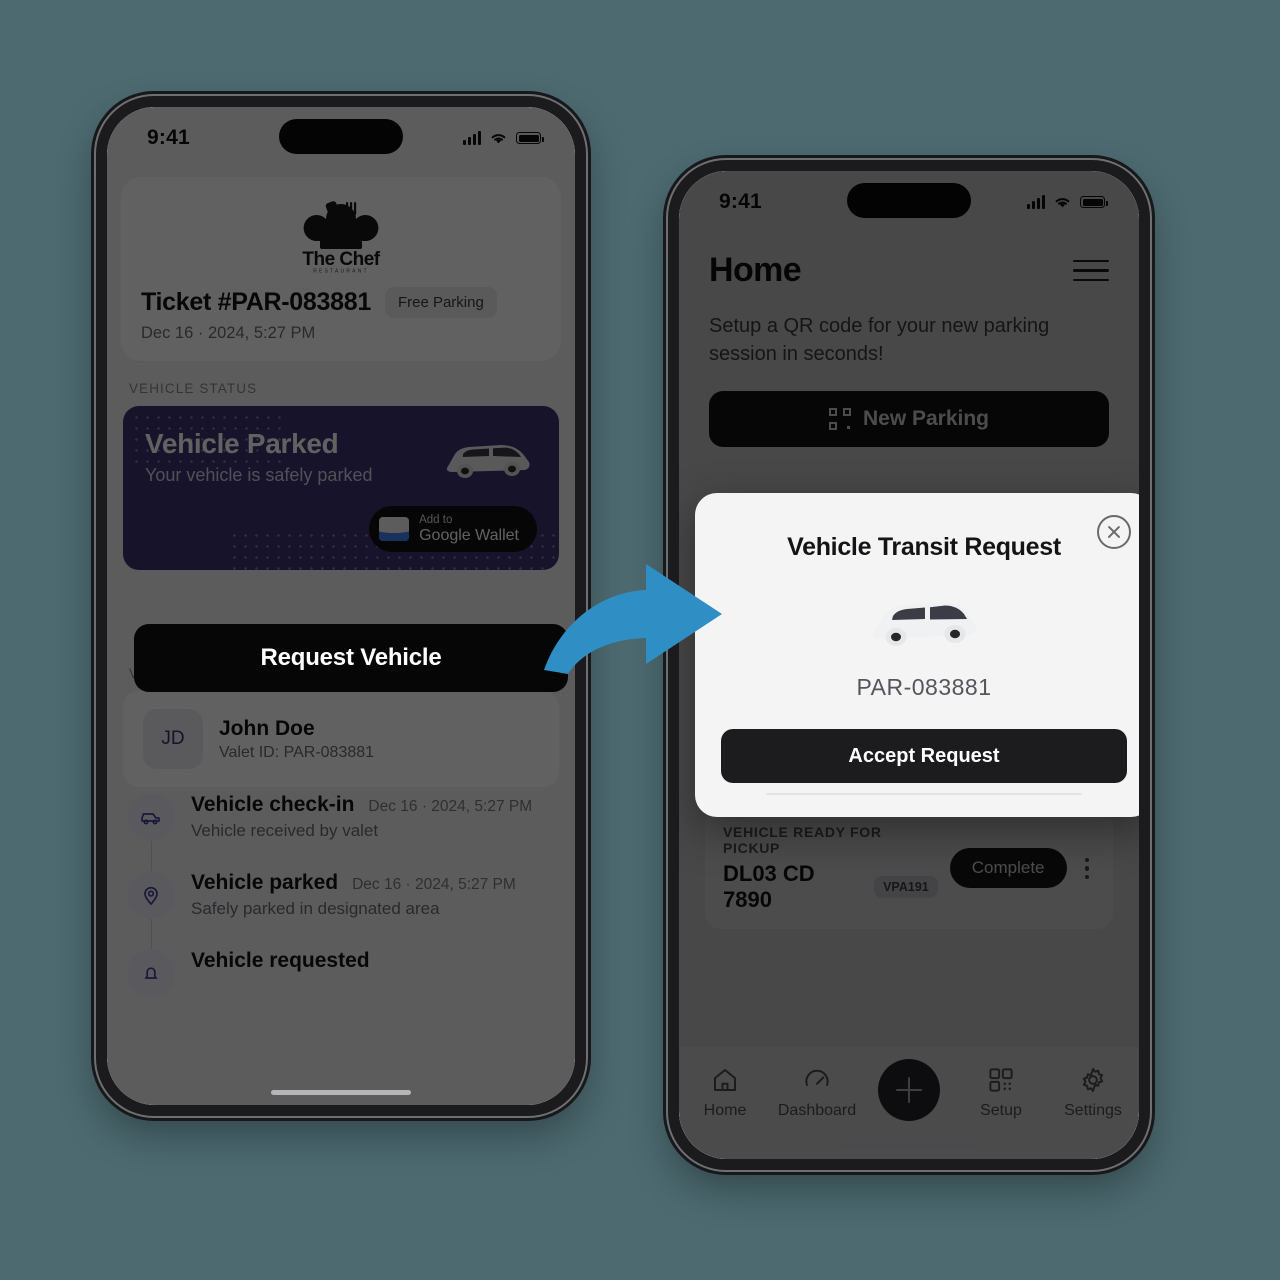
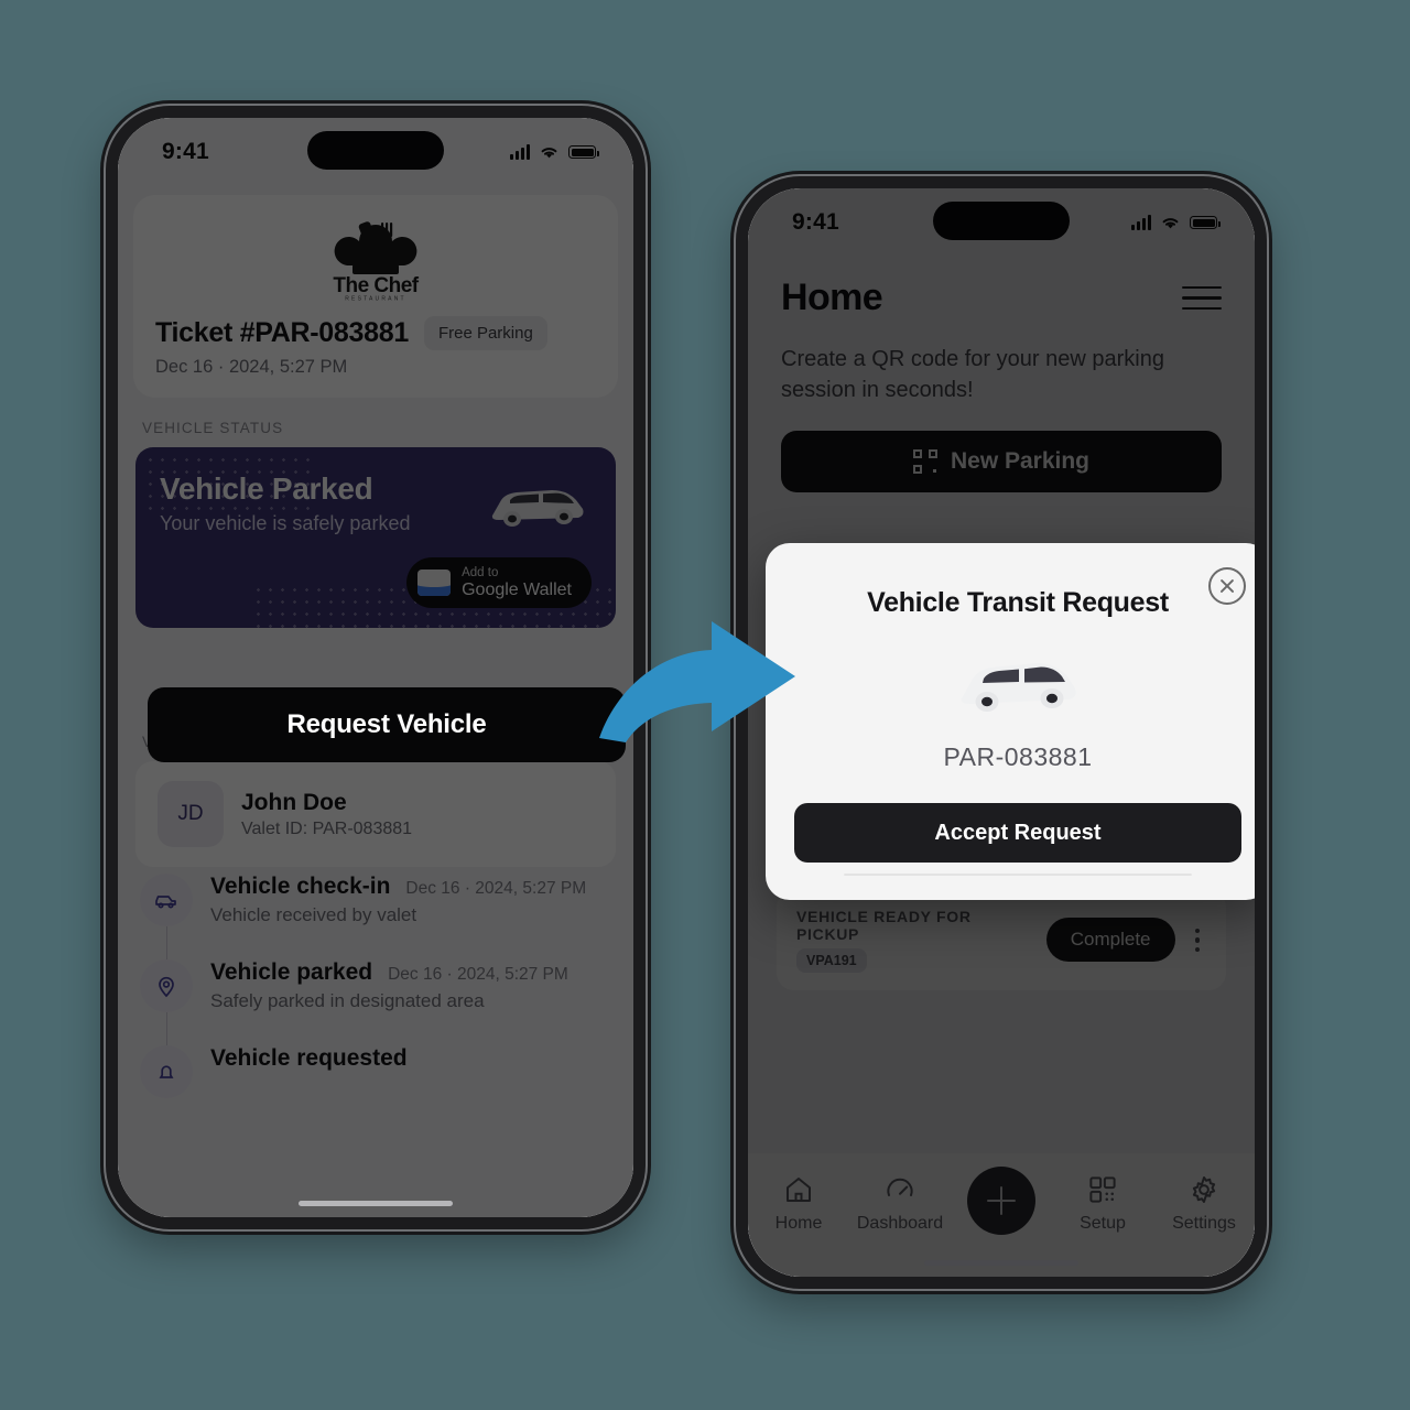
  9:41
  The Chef
  Ticket #PAR-083881
  Free Parking
  Dec 16 · 2024, 5:27 PM
  VEHICLE STATUS
  Vehicle Parked
  Your vehicle is safely parked
  Add to
  Google Wallet
  JD
  John Doe
  Valet ID: PAR-083881
  Vehicle check-in
  Dec 16 · 2024, 5:27 PM
  Vehicle received by valet
  Vehicle parked
  Dec 16 · 2024, 5:27 PM
  Safely parked in designated area
  Vehicle requested
  Request Vehicle
  9:41
  Home
- Setup a QR code for your new parking session in seconds!
+ Create a QR code for your new parking session in seconds!
  New Parking
  VEHICLE READY FOR PICKUP
- DL03 CD 7890
  VPA191
  Complete
  Home
  Dashboard
  Setup
  Settings
  Vehicle Transit Request
  PAR-083881
  Accept Request
